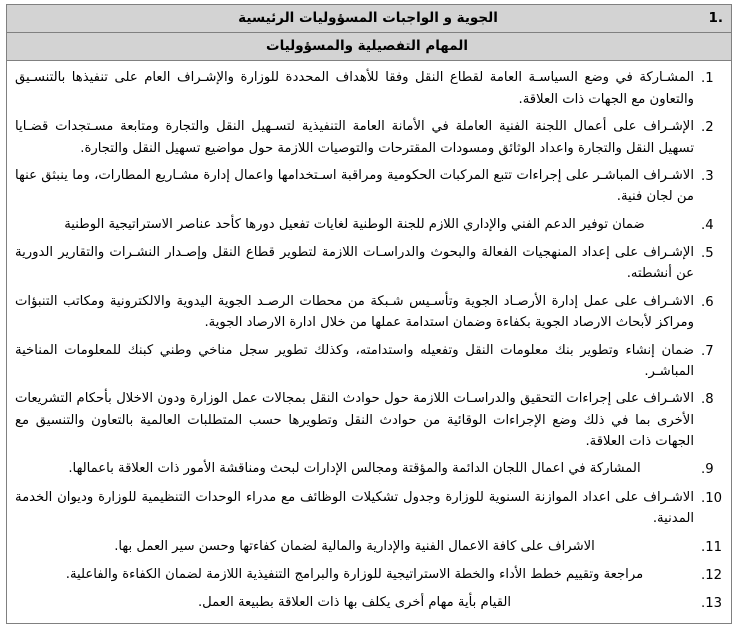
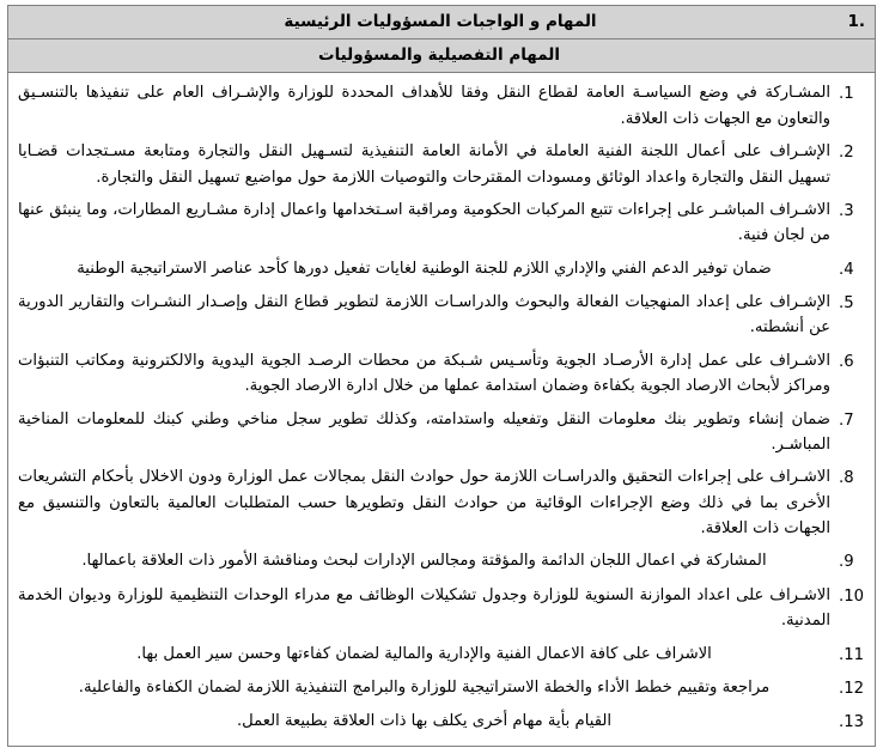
- .1 الجوية و الواجبات المسؤوليات الرئيسية
+ .1 المهام و الواجبات المسؤوليات الرئيسية
  المهام التفصيلية والمسؤوليات
  .1 المشـاركة في وضع السياسـة العامة لقطاع النقل وفقا للأهداف المحددة للوزارة والإشـراف العام على تنفيذها بالتنسـيق والتعاون مع الجهات ذات العلاقة. .2 الإشـراف على أعمال اللجنة الفنية العاملة في الأمانة العامة التنفيذية لتسـهيل النقل والتجارة ومتابعة مسـتجدات قضـايا تسهيل النقل والتجارة واعداد الوثائق ومسودات المقترحات والتوصيات اللازمة حول مواضيع تسهيل النقل والتجارة. .3 الاشـراف المباشـر على إجراءات تتبع المركبات الحكومية ومراقبة اسـتخدامها واعمال إدارة مشـاريع المطارات، وما ينبثق عنها من لجان فنية. .4 ضمان توفير الدعم الفني والإداري اللازم للجنة الوطنية لغايات تفعيل دورها كأحد عناصر الاستراتيجية الوطنية .5 الإشـراف على إعداد المنهجيات الفعالة والبحوث والدراسـات اللازمة لتطوير قطاع النقل وإصـدار النشـرات والتقارير الدورية عن أنشطته. .6 الاشـراف على عمل إدارة الأرصـاد الجوية وتأسـيس شـبكة من محطات الرصـد الجوية اليدوية والالكترونية ومكاتب التنبؤات ومراكز لأبحاث الارصاد الجوية بكفاءة وضمان استدامة عملها من خلال ادارة الارصاد الجوية. .7 ضمان إنشاء وتطوير بنك معلومات النقل وتفعيله واستدامته، وكذلك تطوير سجل مناخي وطني كبنك للمعلومات المناخية المباشـر. .8 الاشـراف على إجراءات التحقيق والدراسـات اللازمة حول حوادث النقل بمجالات عمل الوزارة ودون الاخلال بأحكام التشريعات الأخرى بما في ذلك وضع الإجراءات الوقائية من حوادث النقل وتطويرها حسب المتطلبات العالمية بالتعاون والتنسيق مع الجهات ذات العلاقة. .9 المشاركة في اعمال اللجان الدائمة والمؤقتة ومجالس الإدارات لبحث ومناقشة الأمور ذات العلاقة باعمالها. .10 الاشـراف على اعداد الموازنة السنوية للوزارة وجدول تشكيلات الوظائف مع مدراء الوحدات التنظيمية للوزارة وديوان الخدمة المدنية. .11 الاشراف على كافة الاعمال الفنية والإدارية والمالية لضمان كفاءتها وحسن سير العمل بها. .12 مراجعة وتقييم خطط الأداء والخطة الاستراتيجية للوزارة والبرامج التنفيذية اللازمة لضمان الكفاءة والفاعلية. .13 القيام بأية مهام أخرى يكلف بها ذات العلاقة بطبيعة العمل.
